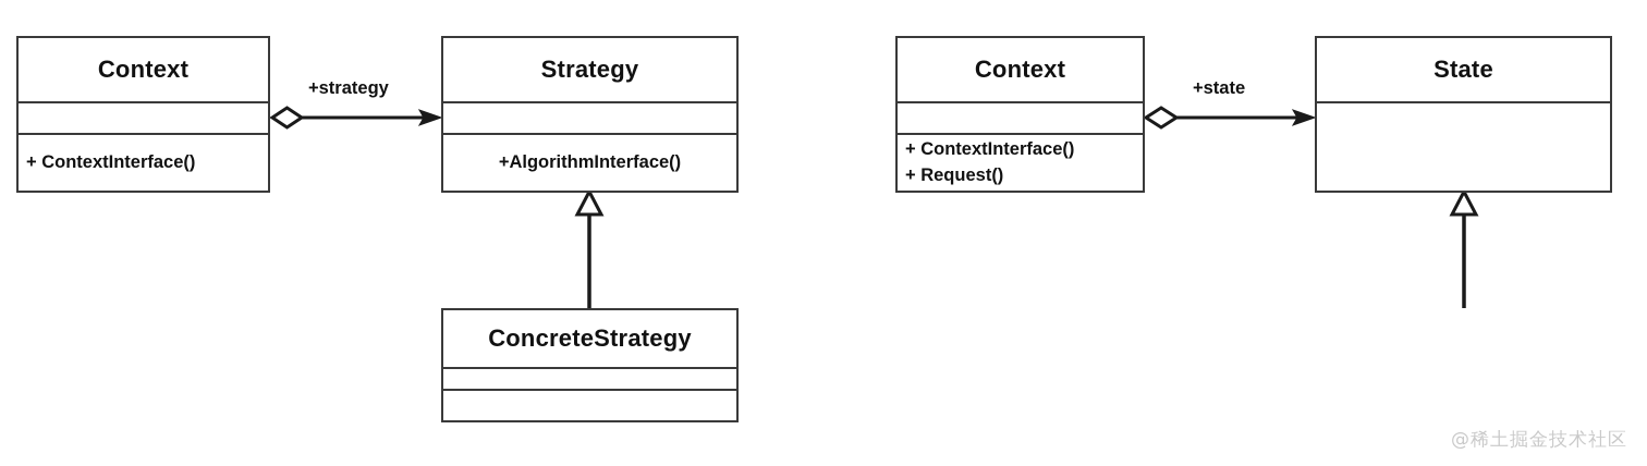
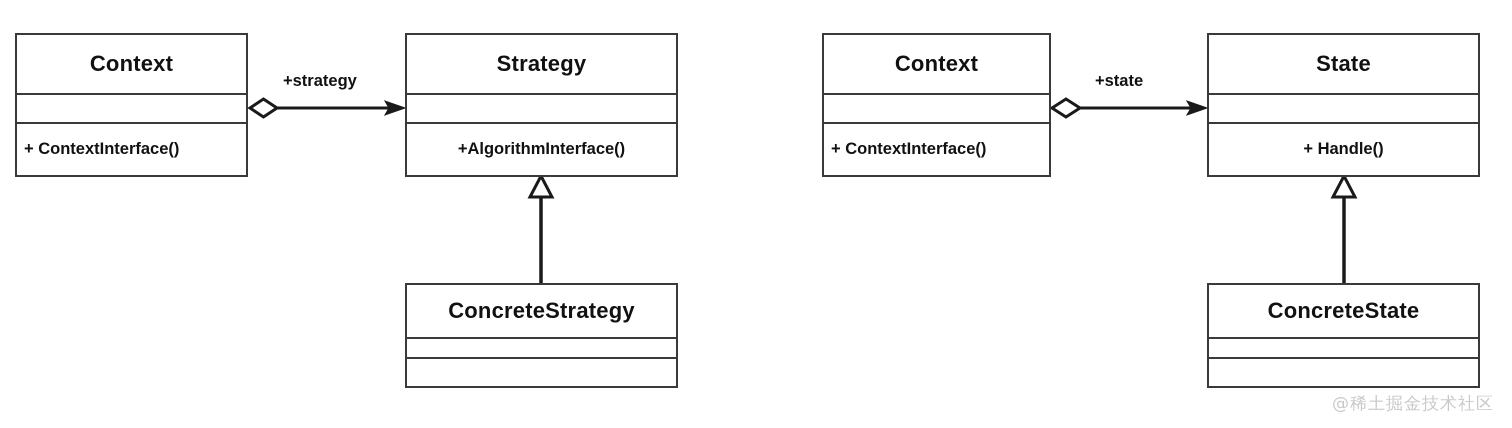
  Context
  + ContextInterface()
  Strategy
  +AlgorithmInterface()
  ConcreteStrategy
  +strategy
  Context
  + ContextInterface()
- + Request()
  State
+ + Handle()
+ ConcreteState
  +state
  @稀土掘金技术社区
